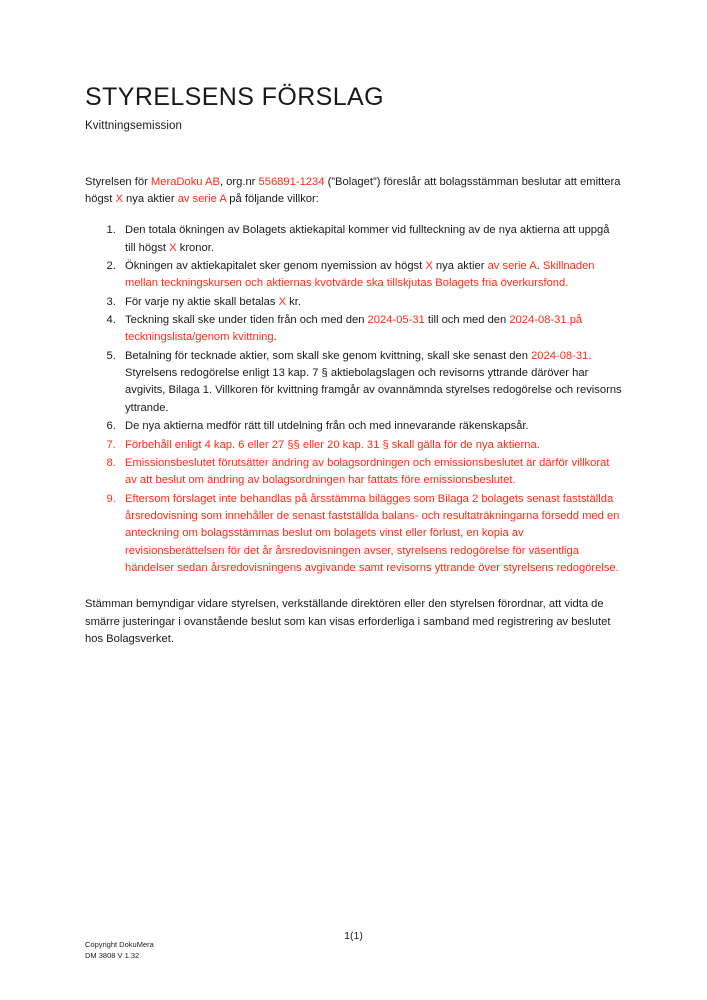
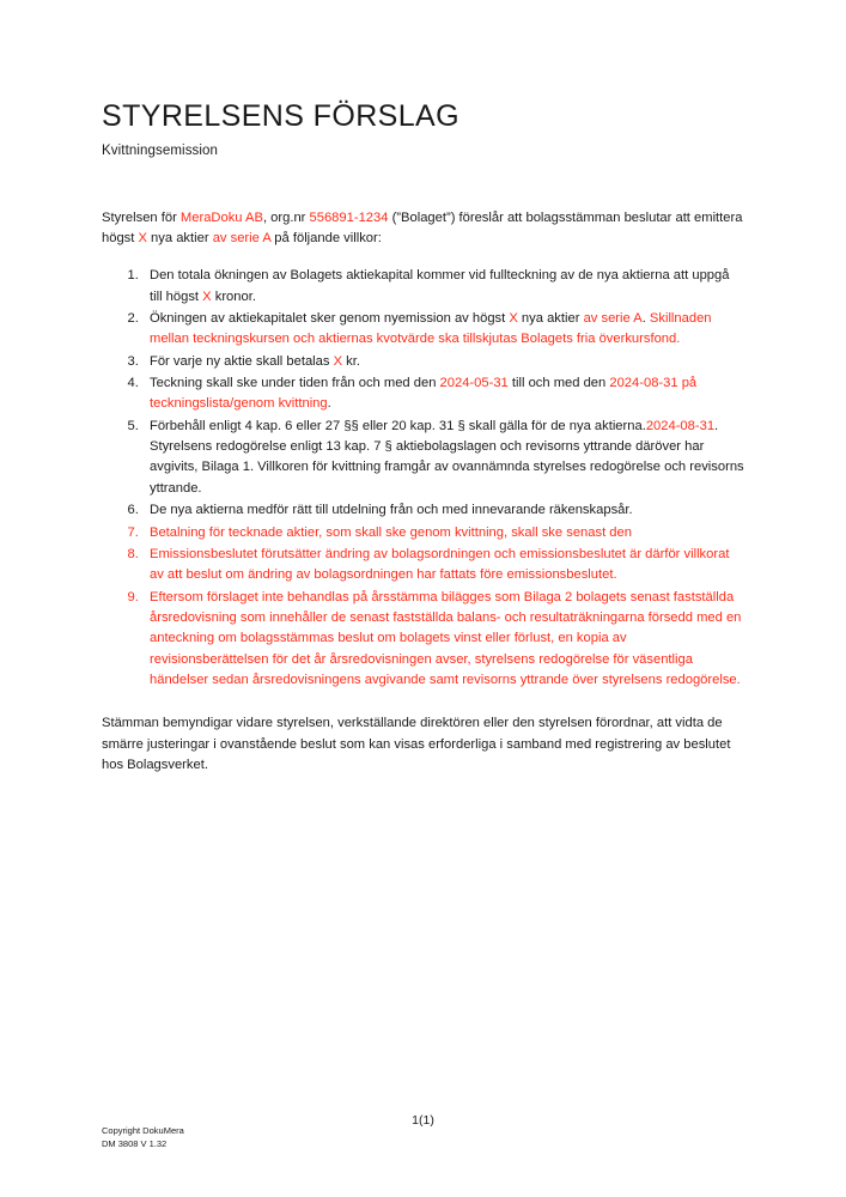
  STYRELSENS FÖRSLAG
  Kvittningsemission
  Styrelsen för MeraDoku AB, org.nr 556891-1234 (”Bolaget”) föreslår att bolagsstämman beslutar att emittera högst X nya aktier av serie A på följande villkor:
  Den totala ökningen av Bolagets aktiekapital kommer vid fullteckning av de nya aktierna att uppgå till högst X kronor.
  Ökningen av aktiekapitalet sker genom nyemission av högst X nya aktier av serie A. Skillnaden mellan teckningskursen och aktiernas kvotvärde ska tillskjutas Bolagets fria överkursfond.
  För varje ny aktie skall betalas X kr.
  Teckning skall ske under tiden från och med den 2024-05-31 till och med den 2024-08-31 på teckningslista/genom kvittning.
- Betalning för tecknade aktier, som skall ske genom kvittning, skall ske senast den 2024-08-31. Styrelsens redogörelse enligt 13 kap. 7 § aktiebolagslagen och revisorns yttrande däröver har avgivits, Bilaga 1. Villkoren för kvittning framgår av ovannämnda styrelses redogörelse och revisorns yttrande.
+ Förbehåll enligt 4 kap. 6 eller 27 §§ eller 20 kap. 31 § skall gälla för de nya aktierna.2024-08-31. Styrelsens redogörelse enligt 13 kap. 7 § aktiebolagslagen och revisorns yttrande däröver har avgivits, Bilaga 1. Villkoren för kvittning framgår av ovannämnda styrelses redogörelse och revisorns yttrande.
  De nya aktierna medför rätt till utdelning från och med innevarande räkenskapsår.
- Förbehåll enligt 4 kap. 6 eller 27 §§ eller 20 kap. 31 § skall gälla för de nya aktierna.
+ Betalning för tecknade aktier, som skall ske genom kvittning, skall ske senast den
  Emissionsbeslutet förutsätter ändring av bolagsordningen och emissionsbeslutet är därför villkorat av att beslut om ändring av bolagsordningen har fattats före emissionsbeslutet.
  Eftersom förslaget inte behandlas på årsstämma bilägges som Bilaga 2 bolagets senast fastställda årsredovisning som innehåller de senast fastställda balans- och resultaträkningarna försedd med en anteckning om bolagsstämmas beslut om bolagets vinst eller förlust, en kopia av revisionsberättelsen för det år årsredovisningen avser, styrelsens redogörelse för väsentliga händelser sedan årsredovisningens avgivande samt revisorns yttrande över styrelsens redogörelse.
  Stämman bemyndigar vidare styrelsen, verkställande direktören eller den styrelsen förordnar, att vidta de smärre justeringar i ovanstående beslut som kan visas erforderliga i samband med registrering av beslutet hos Bolagsverket.
  1(1)
  Copyright DokuMera
  DM 3808 V 1.32
